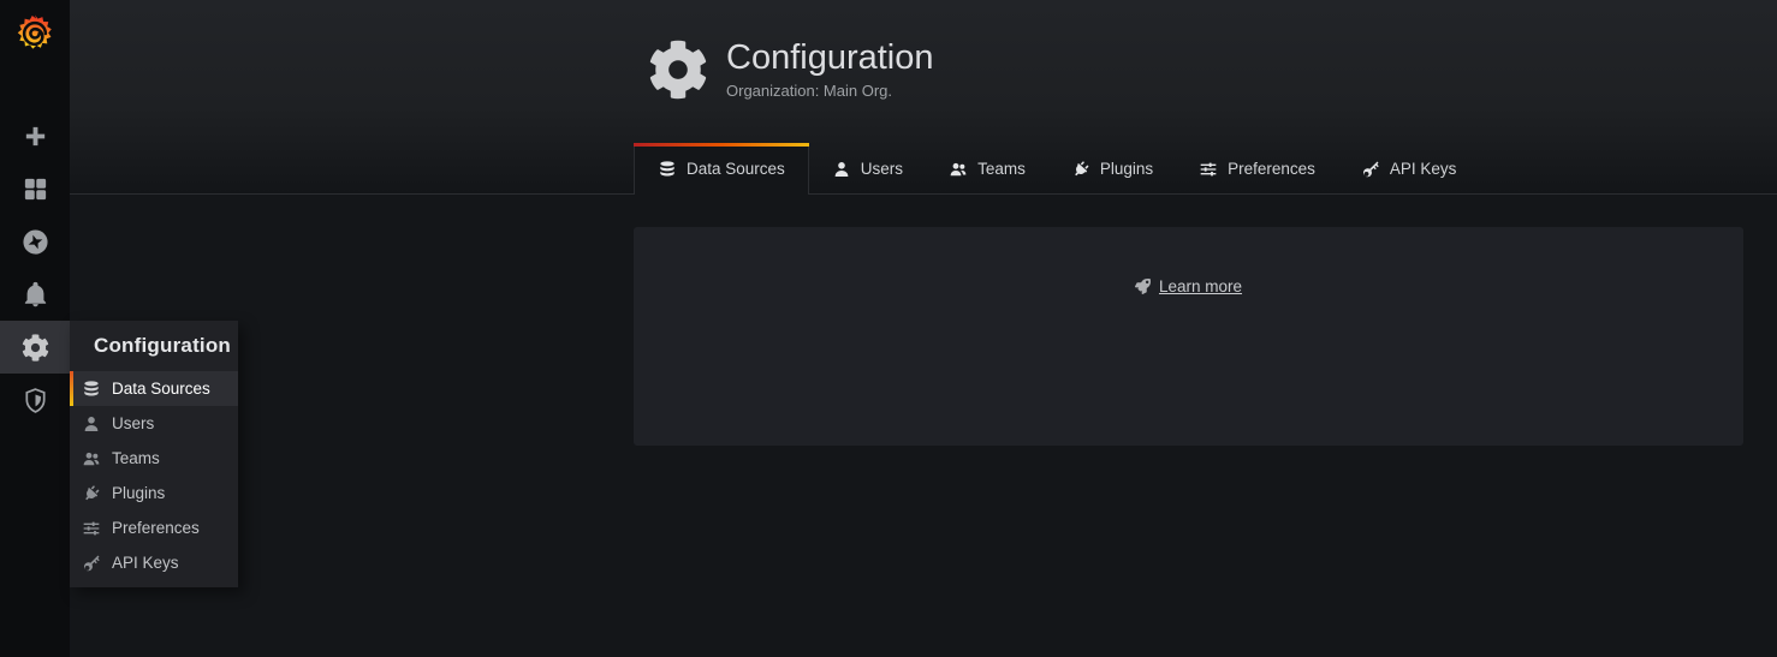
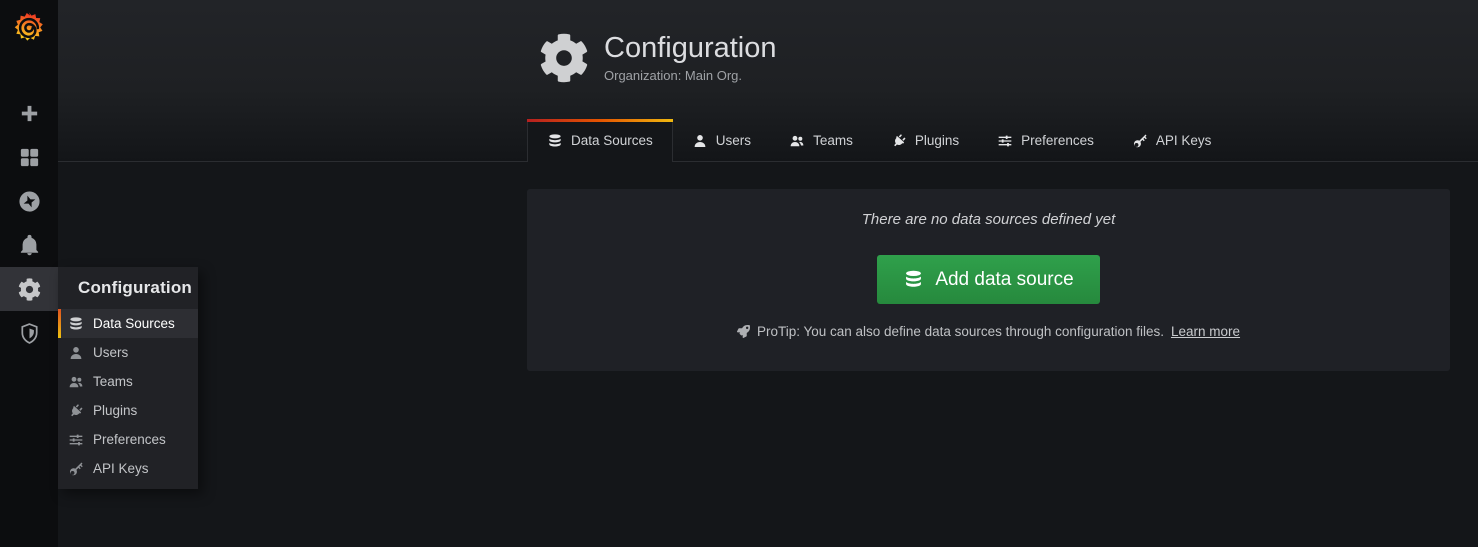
  Configuration
  Data Sources
  Users
  Teams
  Plugins
  Preferences
  API Keys
  Configuration
  Organization: Main Org.
  Data Sources
  Users
  Teams
  Plugins
  Preferences
  API Keys
+ There are no data sources defined yet
+ Add data source
+ ProTip: You can also define data sources through configuration files.
  Learn more
